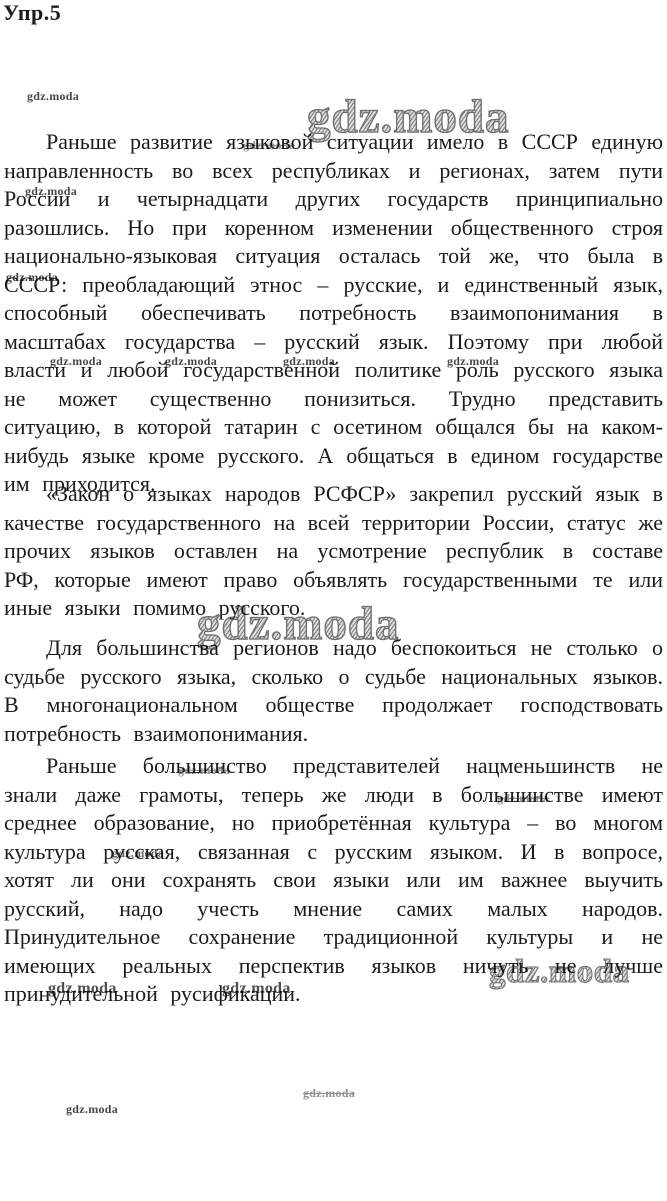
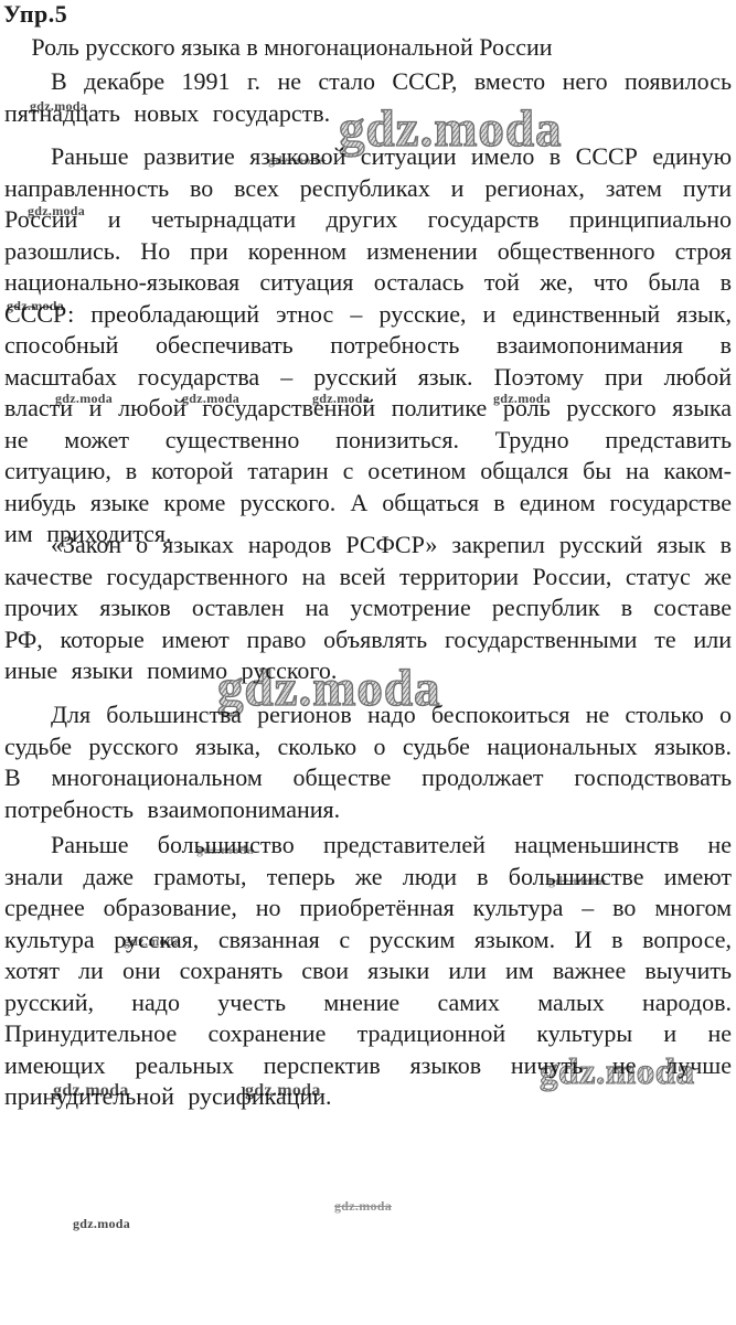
  Упр.5
+ Роль русского языка в многонациональной России
+ В декабре 1991 г. не стало СССР, вместо него появилось пятнадцать новых государств.
  Раньше развитие языково СССР единую направленность во всех республиках и регионах, затем пути России и четырнадцати других государств принципиально разошлись. Но при коренном изменении общественного строя национально-языковая ситуация осталась той же, что была в СССР: преобладающий этнос – русские, и единственный язык, способный обеспечивать потребность взаимопонимания в масштабах государства – русский язык. Поэтому при любой власти и любой государственной политике роль русского языка не может существенно понизиться. Трудно представить ситуацию, в которой татарин с осетином общался бы на каком-нибудь языке кроме русского. А общаться в едином государстве им приходится.
  «Закон о языках народов РСФСР» закрепил русский язык в качестве государственного на всей территории России, статус же прочих языков оставлен на усмотрение республик в составе РФ, которые имеют право объявлять государственными те или иные языки помим
  Для большинстеспокоиться не столько о судьбе русского языка, сколько о судьбе национальных языков. В многонациональном обществе продолжает господствовать потребность взаимопонимания.
  Раньше большинство представителей нацменьшинств не знали даже грамоты, теперь же люди в большинстве имеют среднее образование, но приобретённая культура – во многом культура русская, связанная с русским языком. И в вопросе, хотят ли они сохранять свои языки или им важнее выучить русский, надо учесть мнение самих малых народов. Принудительное сохранение традиционной культуры и не имеющих реальных перспектив языков ничше принудительной русификации.
  gdz.moda
  gdz.moda
  gdz.moda
  gdz.moda
  gdz.moda
  gdz.moda
  gdz.moda
  gdz.moda
  gdz.moda
  gdz.moda
  gdz.moda
  gdz.moda
  gdz.moda
  gdz.moda
  gdz.moda
  gdz.moda
  gdz.moda
  gdz.moda
